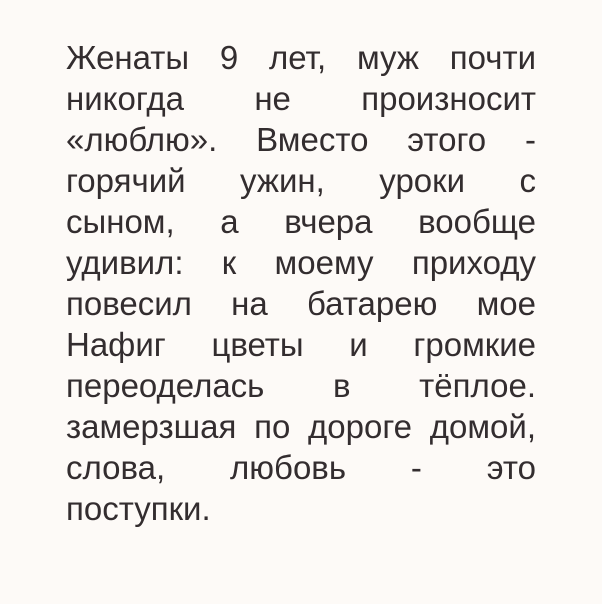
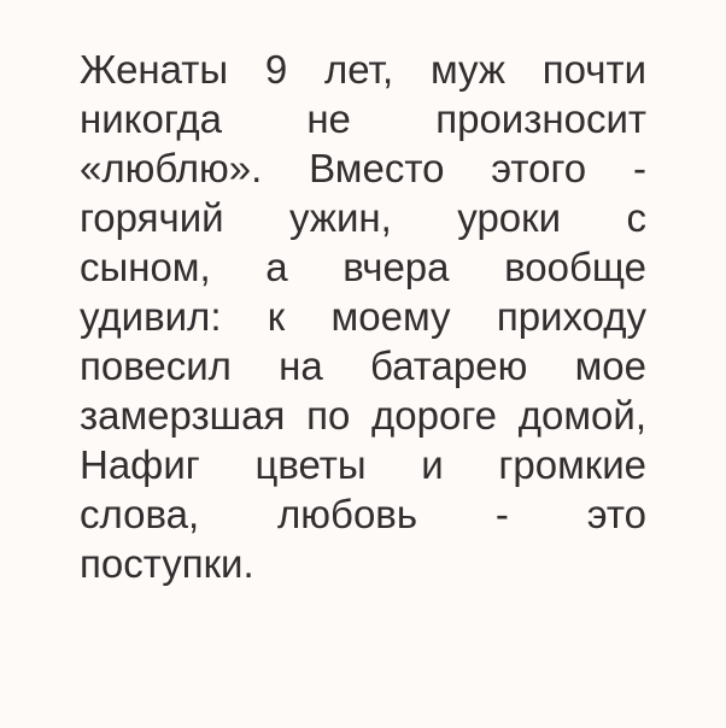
  Женаты 9 лет, муж почти
  никогда не произносит
  «люблю». Вместо этого -
  горячий ужин, уроки с
  сыном, а вчера вообще
  удивил: к моему приходу
  повесил на батарею мое
- Нафиг цветы и громкие
+ замерзшая по дороге домой,
- переоделась в тёплое.
- замерзшая по дороге домой,
+ Нафиг цветы и громкие
  слова, любовь - это
  поступки.
